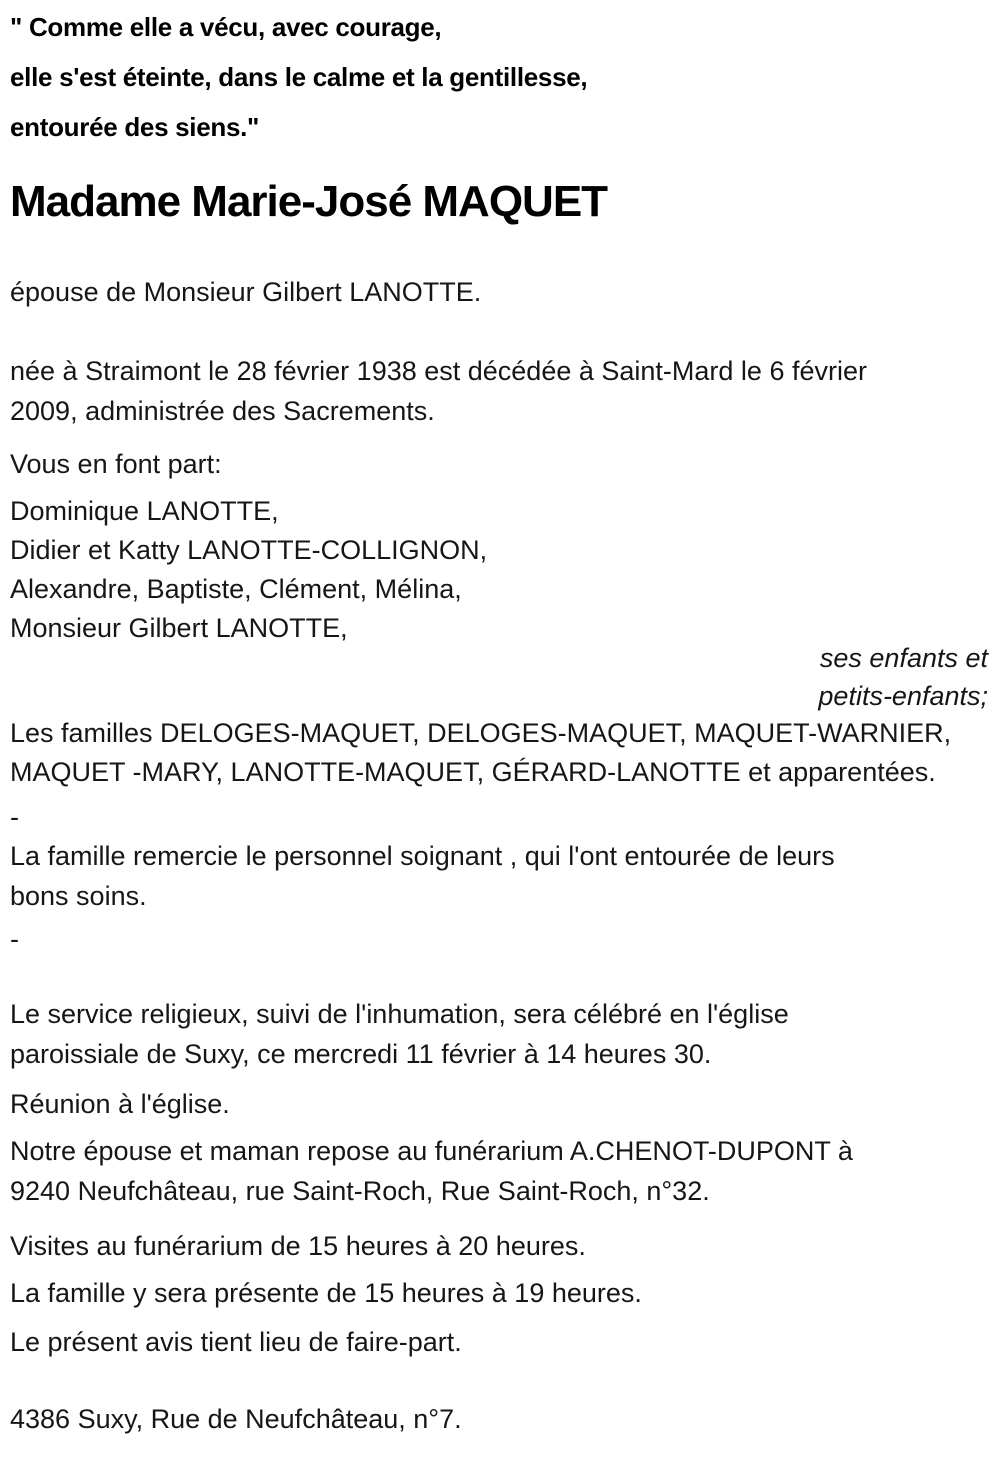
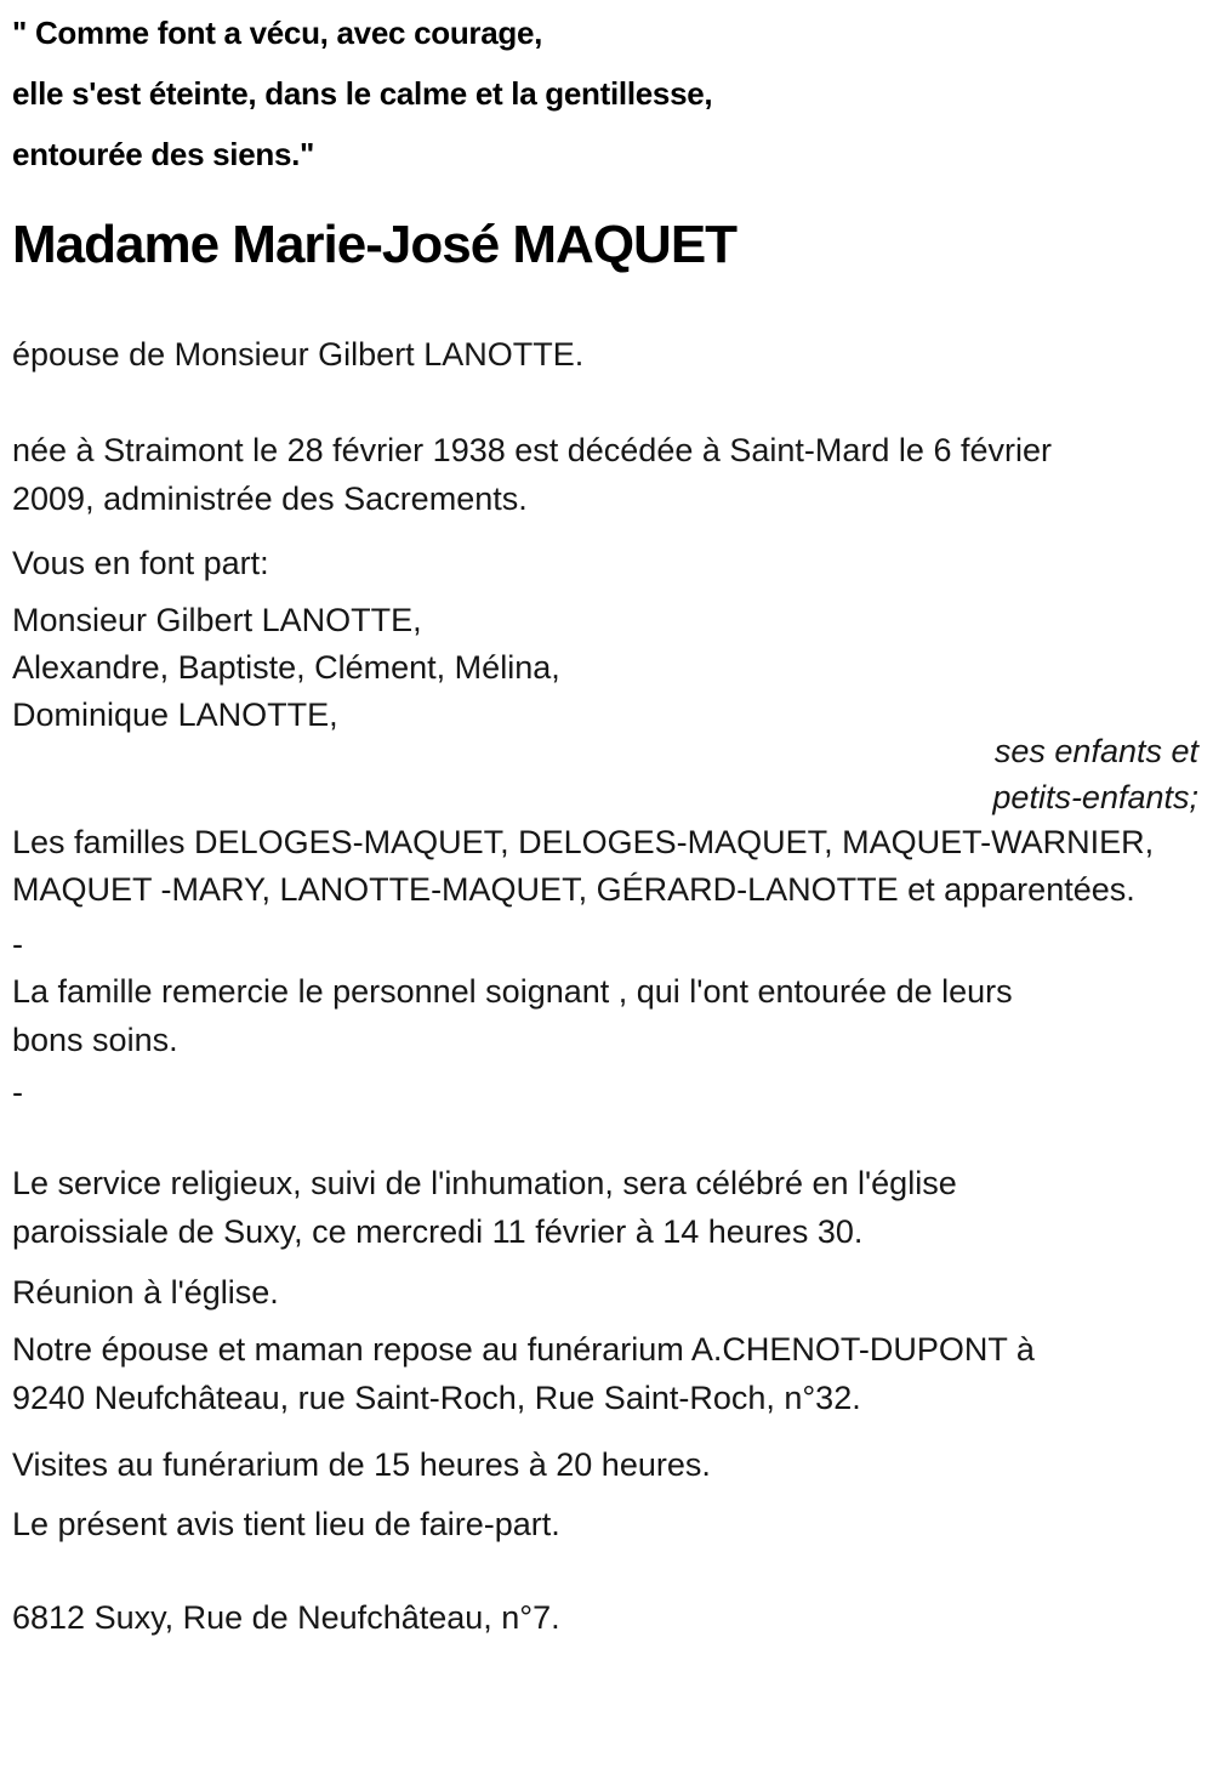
- " Comme elle a vécu, avec courage,
+ " Comme font a vécu, avec courage,
  elle s'est éteinte, dans le calme et la gentillesse,
  entourée des siens."
  Madame Marie-José MAQUET
  épouse de Monsieur Gilbert LANOTTE.
  née à Straimont le 28 février 1938 est décédée à Saint-Mard le 6 février
  2009, administrée des Sacrements.
  Vous en font part:
- Dominique LANOTTE,
+ Monsieur Gilbert LANOTTE,
- Didier et Katty LANOTTE-COLLIGNON,
  Alexandre, Baptiste, Clément, Mélina,
- Monsieur Gilbert LANOTTE,
+ Dominique LANOTTE,
  ses enfants et
  petits-enfants;
  Les familles DELOGES-MAQUET, DELOGES-MAQUET, MAQUET-WARNIER,
  MAQUET -MARY, LANOTTE-MAQUET, GÉRARD-LANOTTE et apparentées.
  -
  La famille remercie le personnel soignant , qui l'ont entourée de leurs
  bons soins.
  -
  Le service religieux, suivi de l'inhumation, sera célébré en l'église
  paroissiale de Suxy, ce mercredi 11 février à 14 heures 30.
  Réunion à l'église.
  Notre épouse et maman repose au funérarium A.CHENOT-DUPONT à
  9240 Neufchâteau, rue Saint-Roch, Rue Saint-Roch, n°32.
  Visites au funérarium de 15 heures à 20 heures.
- La famille y sera présente de 15 heures à 19 heures.
  Le présent avis tient lieu de faire-part.
- 4386 Suxy, Rue de Neufchâteau, n°7.
+ 6812 Suxy, Rue de Neufchâteau, n°7.
